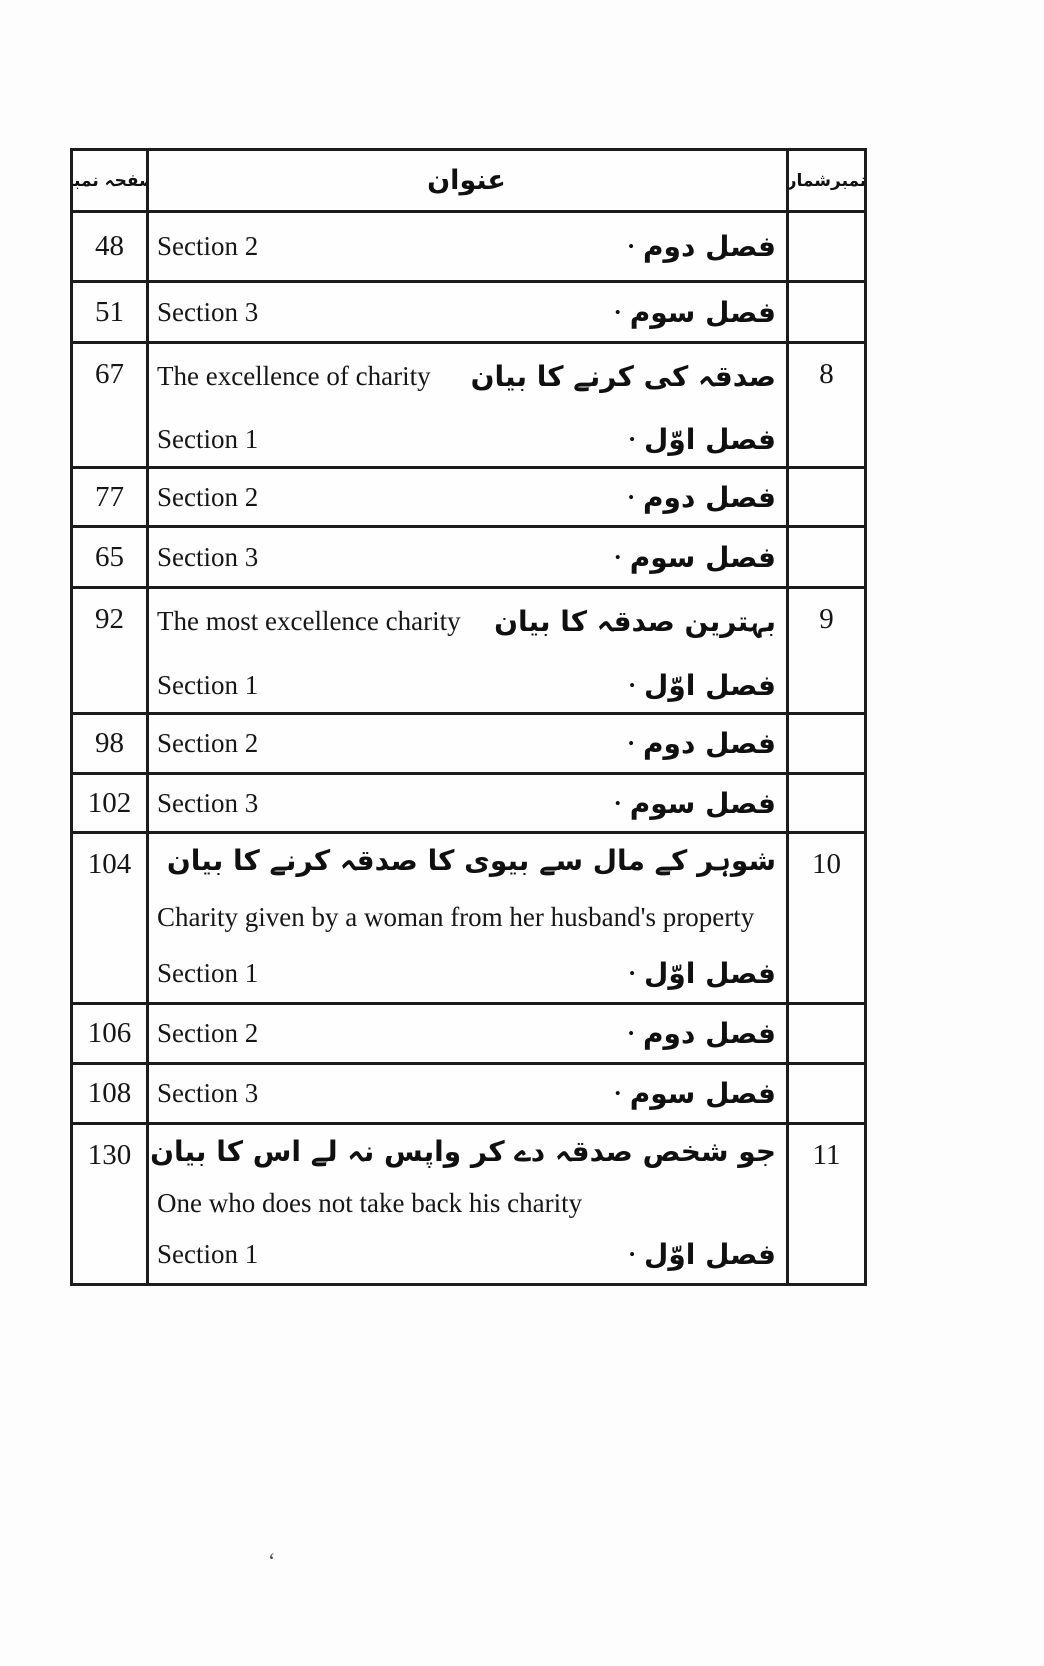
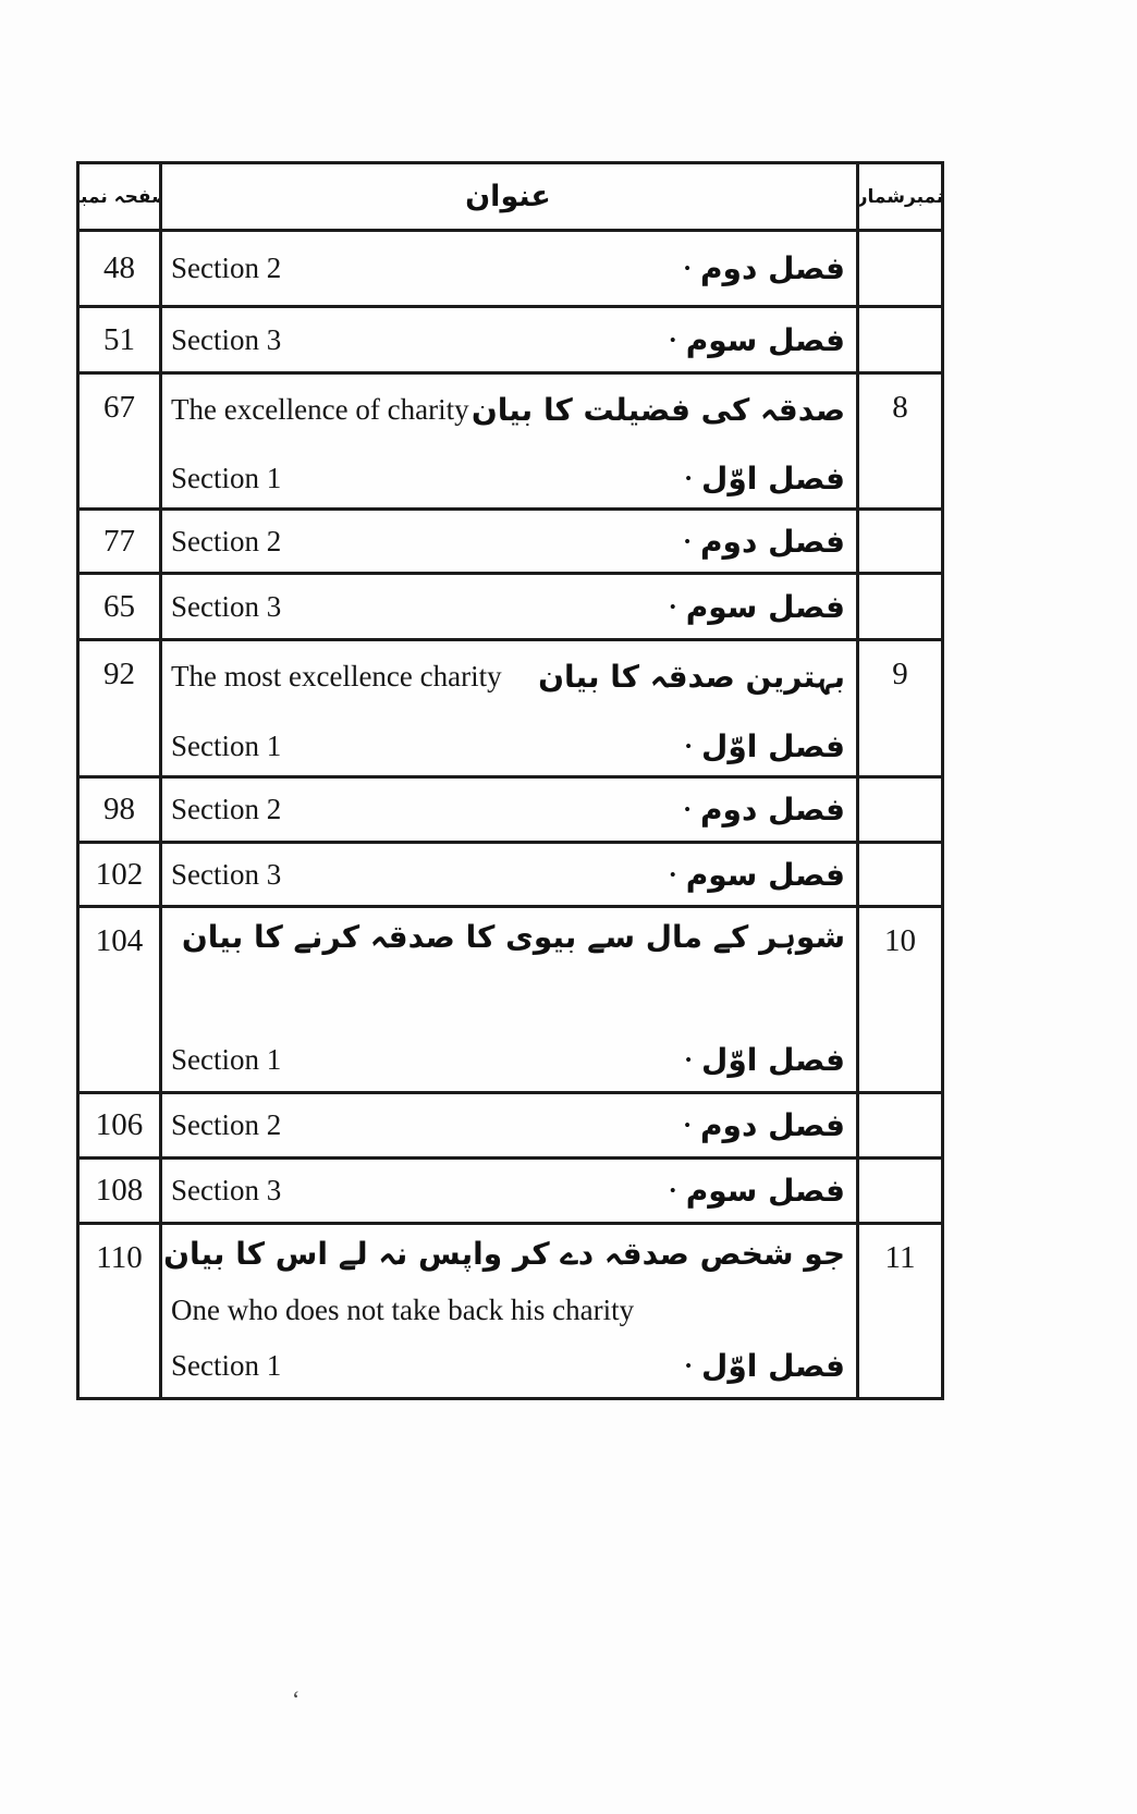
  فحہ نمب
  عنوان
  نمبرشمار
  48
  Section 2
  •
  فصل دوم
  51
  Section 3
  •
  فصل سوم
  67
  The excellence of charity
- صدقہ کی کرنے کا بیان
+ صدقہ کی فضیلت کا بیان
  Section 1
  •
  فصل اوّل
  8
  77
  Section 2
  •
  فصل دوم
  65
  Section 3
  •
  فصل سوم
  92
  The most excellence charity
  بہترین صدقہ کا بیان
  Section 1
  •
  فصل اوّل
  9
  98
  Section 2
  •
  فصل دوم
  102
  Section 3
  •
  فصل سوم
  104
  شوہر کے مال سے بیوی کا صدقہ کرنے کا بیان
- Charity given by a woman from her husband's property
  Section 1
  •
  فصل اوّل
  10
  106
  Section 2
  •
  فصل دوم
  108
  Section 3
  •
  فصل سوم
- 130
+ 110
  جو شخص صدقہ دے کر واپس نہ لے اس کا بیان
  One who does not take back his charity
  Section 1
  •
  فصل اوّل
  11
  ‘
